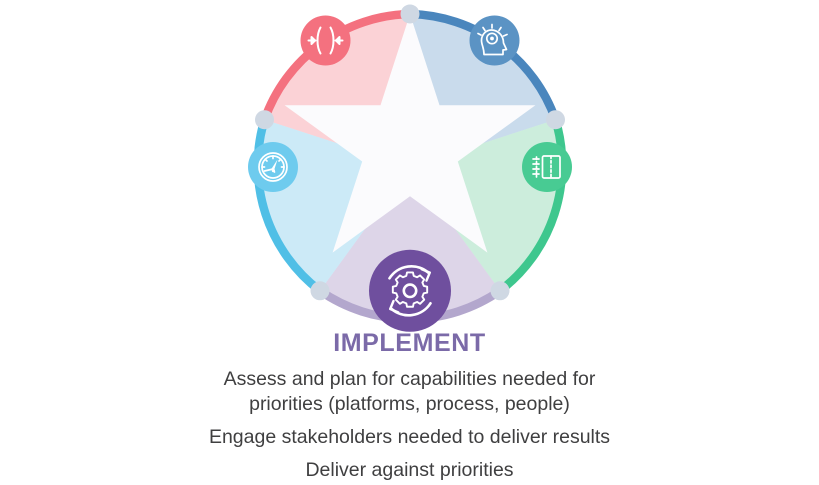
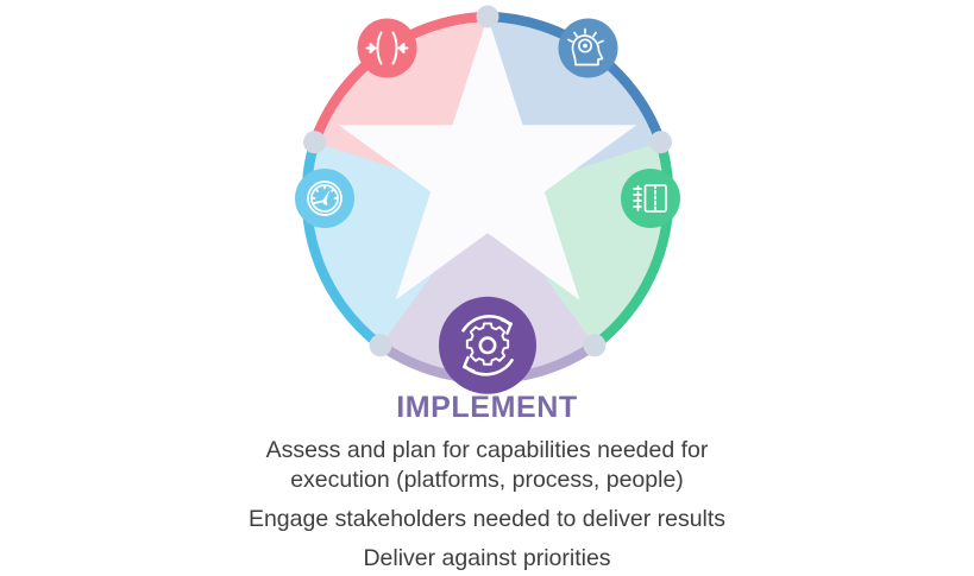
  IMPLEMENT
- Assess and plan for capabilities needed for priorities (platforms, process, people)
+ Assess and plan for capabilities needed for execution (platforms, process, people)
  Engage stakeholders needed to deliver results
  Deliver against priorities
